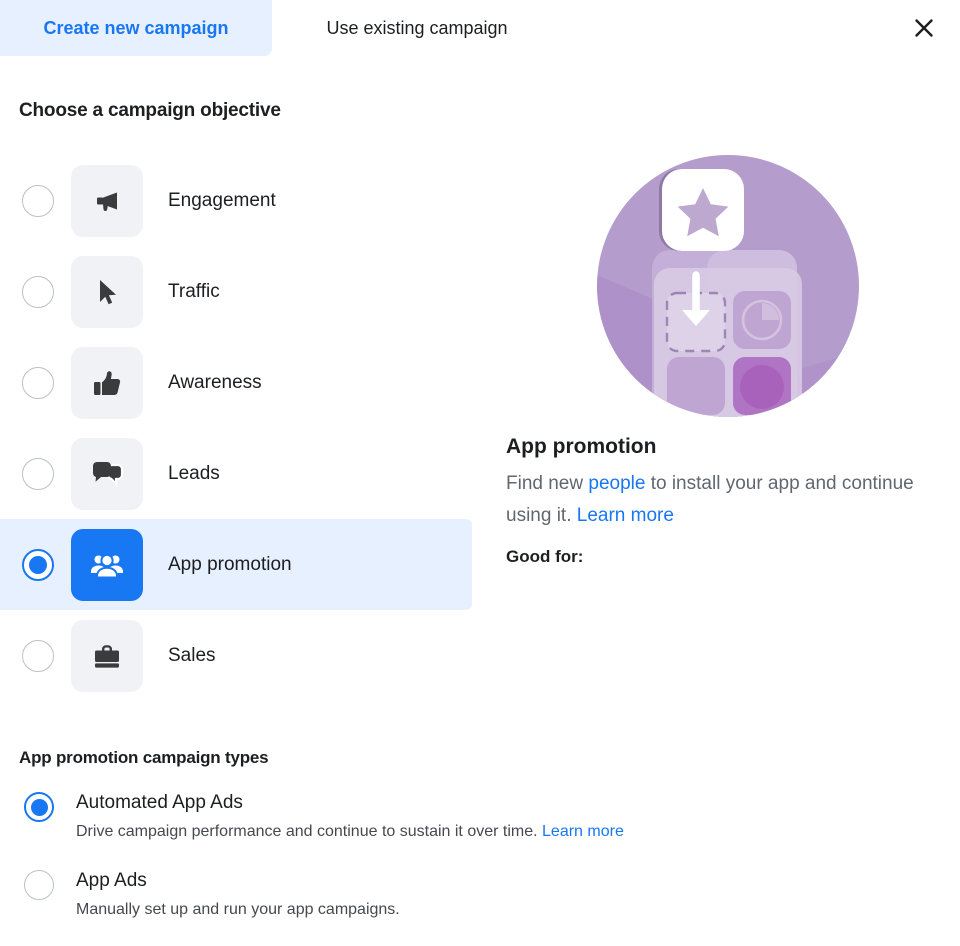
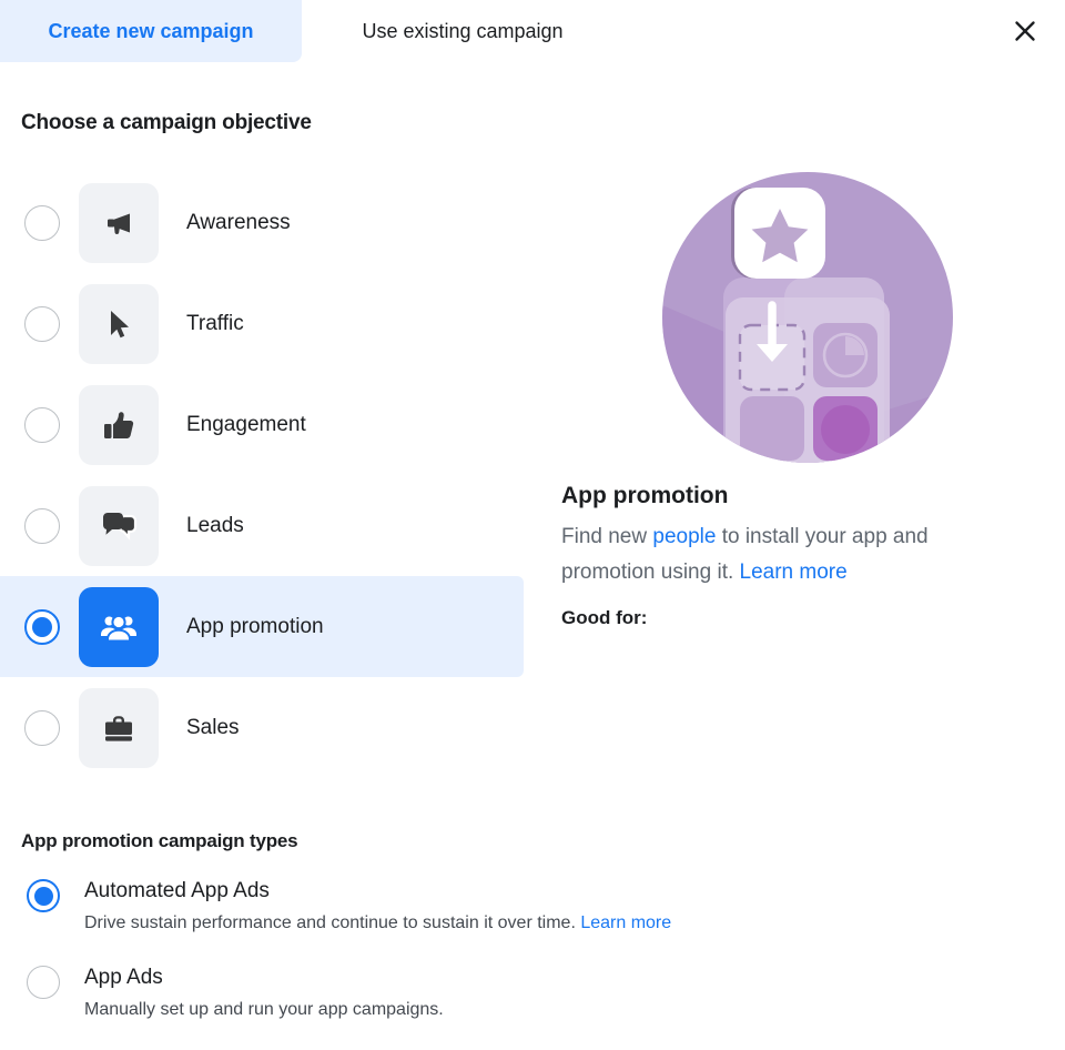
  Create new campaign
  Use existing campaign
  Choose a campaign objective
- Engagement
+ Awareness
  Traffic
- Awareness
+ Engagement
  Leads
  App promotion
  Sales
  App promotion
- Find new people to install your app and continue using it. Learn more
+ Find new people to install your app and promotion using it. Learn more
  Good for:
  App promotion campaign types
  Automated App Ads
- Drive campaign performance and continue to sustain it over time. Learn more
+ Drive sustain performance and continue to sustain it over time. Learn more
  App Ads
  Manually set up and run your app campaigns.
